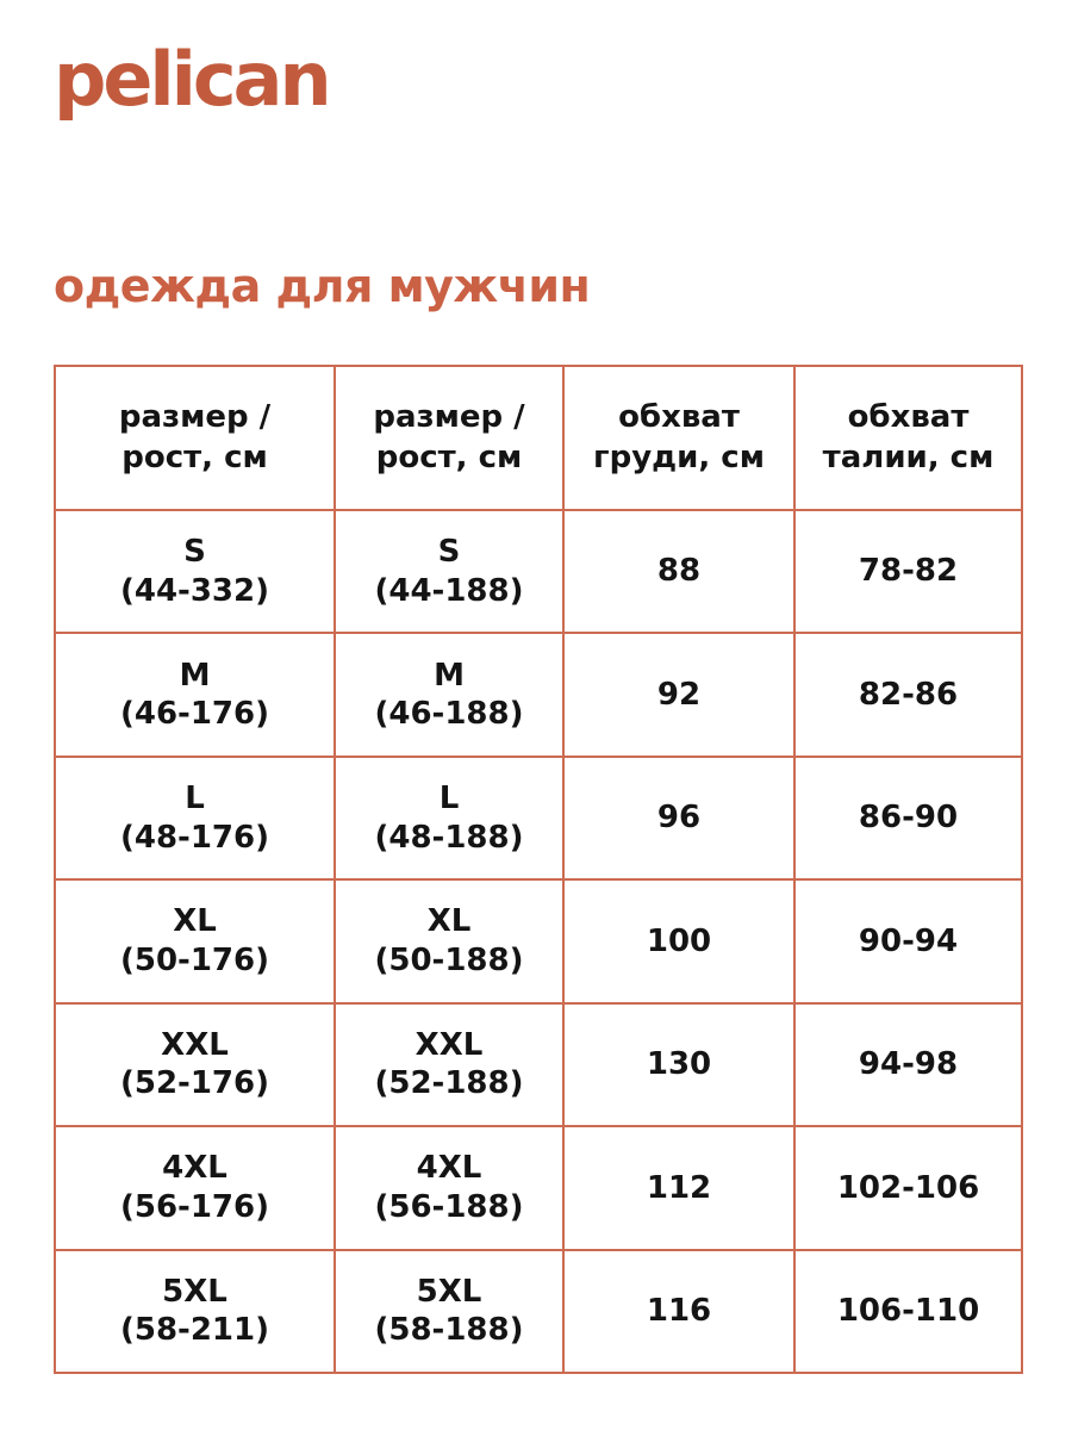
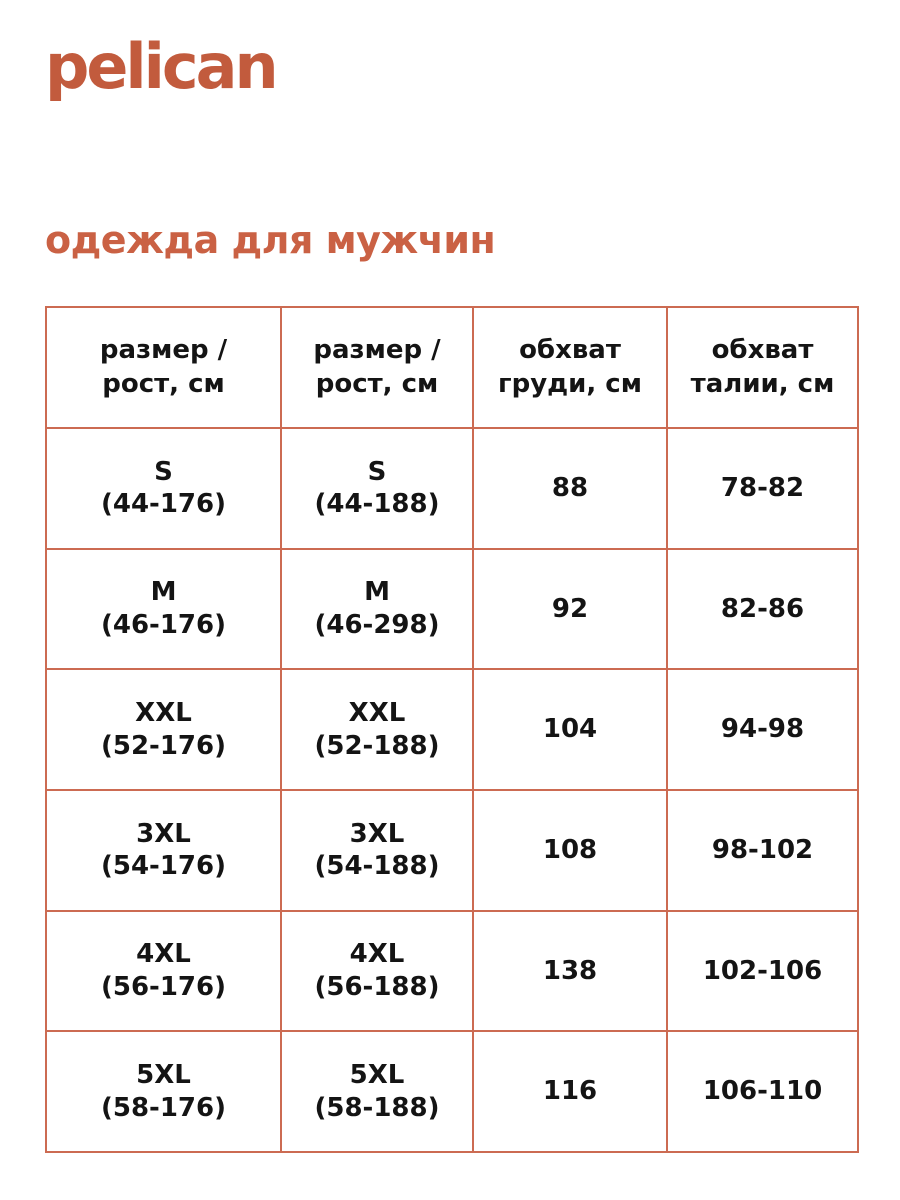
  pelican
  одежда для мужчин
  размер / рост, см	размер / рост, см	обхват груди, см	обхват талии, см
- S (44-332)	S (44-188)	88	78-82
+ S (44-176)	S (44-188)	88	78-82
- M (46-176)	M (46-188)	92	82-86
+ M (46-176)	M (46-298)	92	82-86
- L (48-176)	L (48-188)	96	86-90
- XL (50-176)	XL (50-188)	100	90-94
- XXL (52-176)	XXL (52-188)	130	94-98
+ XXL (52-176)	XXL (52-188)	104	94-98
+ 3XL (54-176)	3XL (54-188)	108	98-102
- 4XL (56-176)	4XL (56-188)	112	102-106
+ 4XL (56-176)	4XL (56-188)	138	102-106
- 5XL (58-211)	5XL (58-188)	116	106-110
+ 5XL (58-176)	5XL (58-188)	116	106-110
